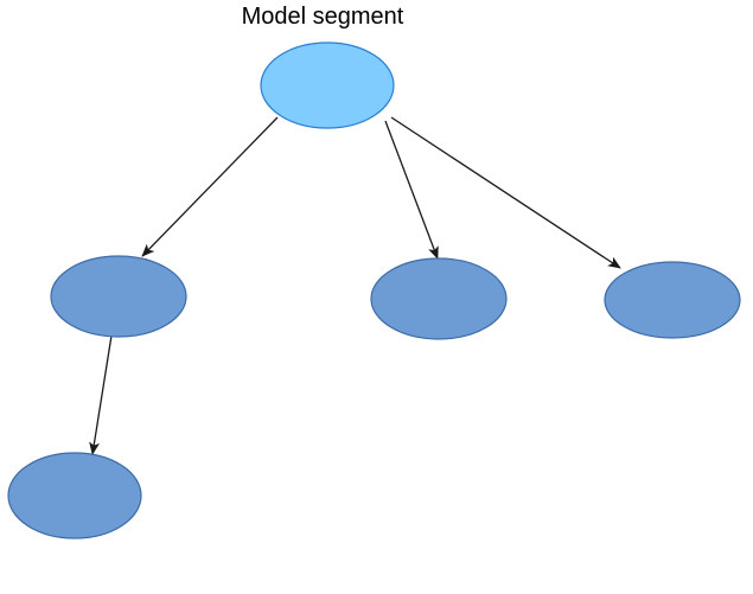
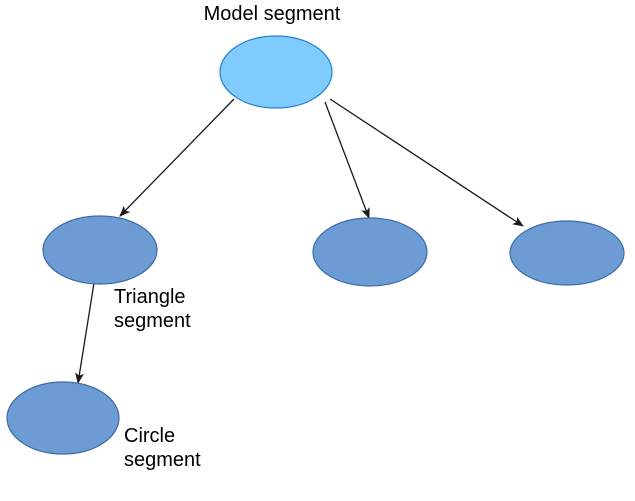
  Model segment
+ Triangle segment
+ Circle segment
